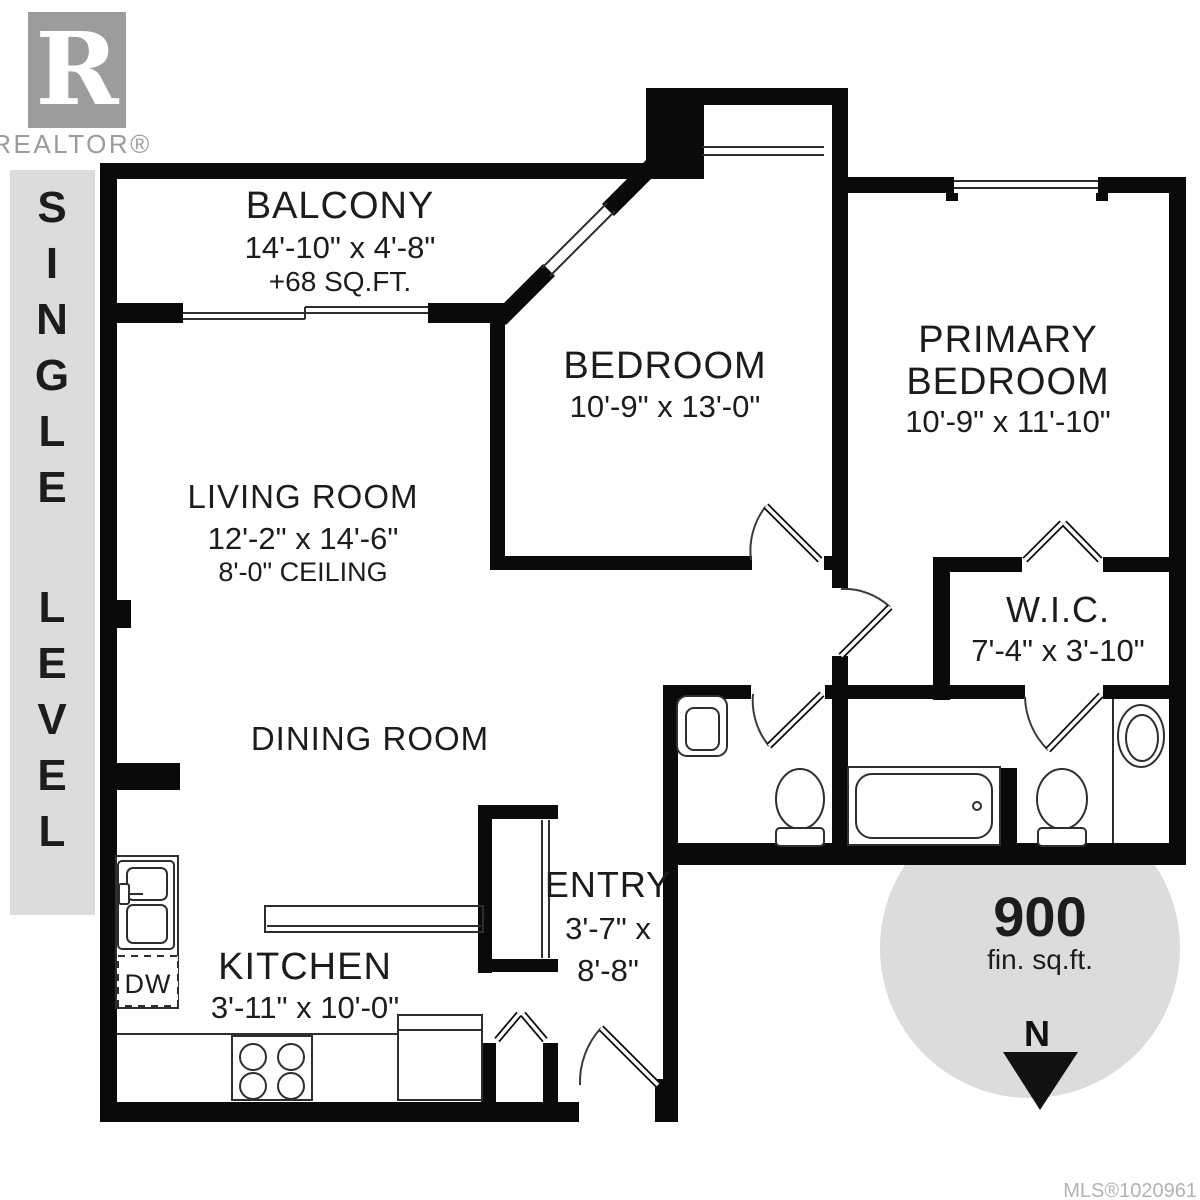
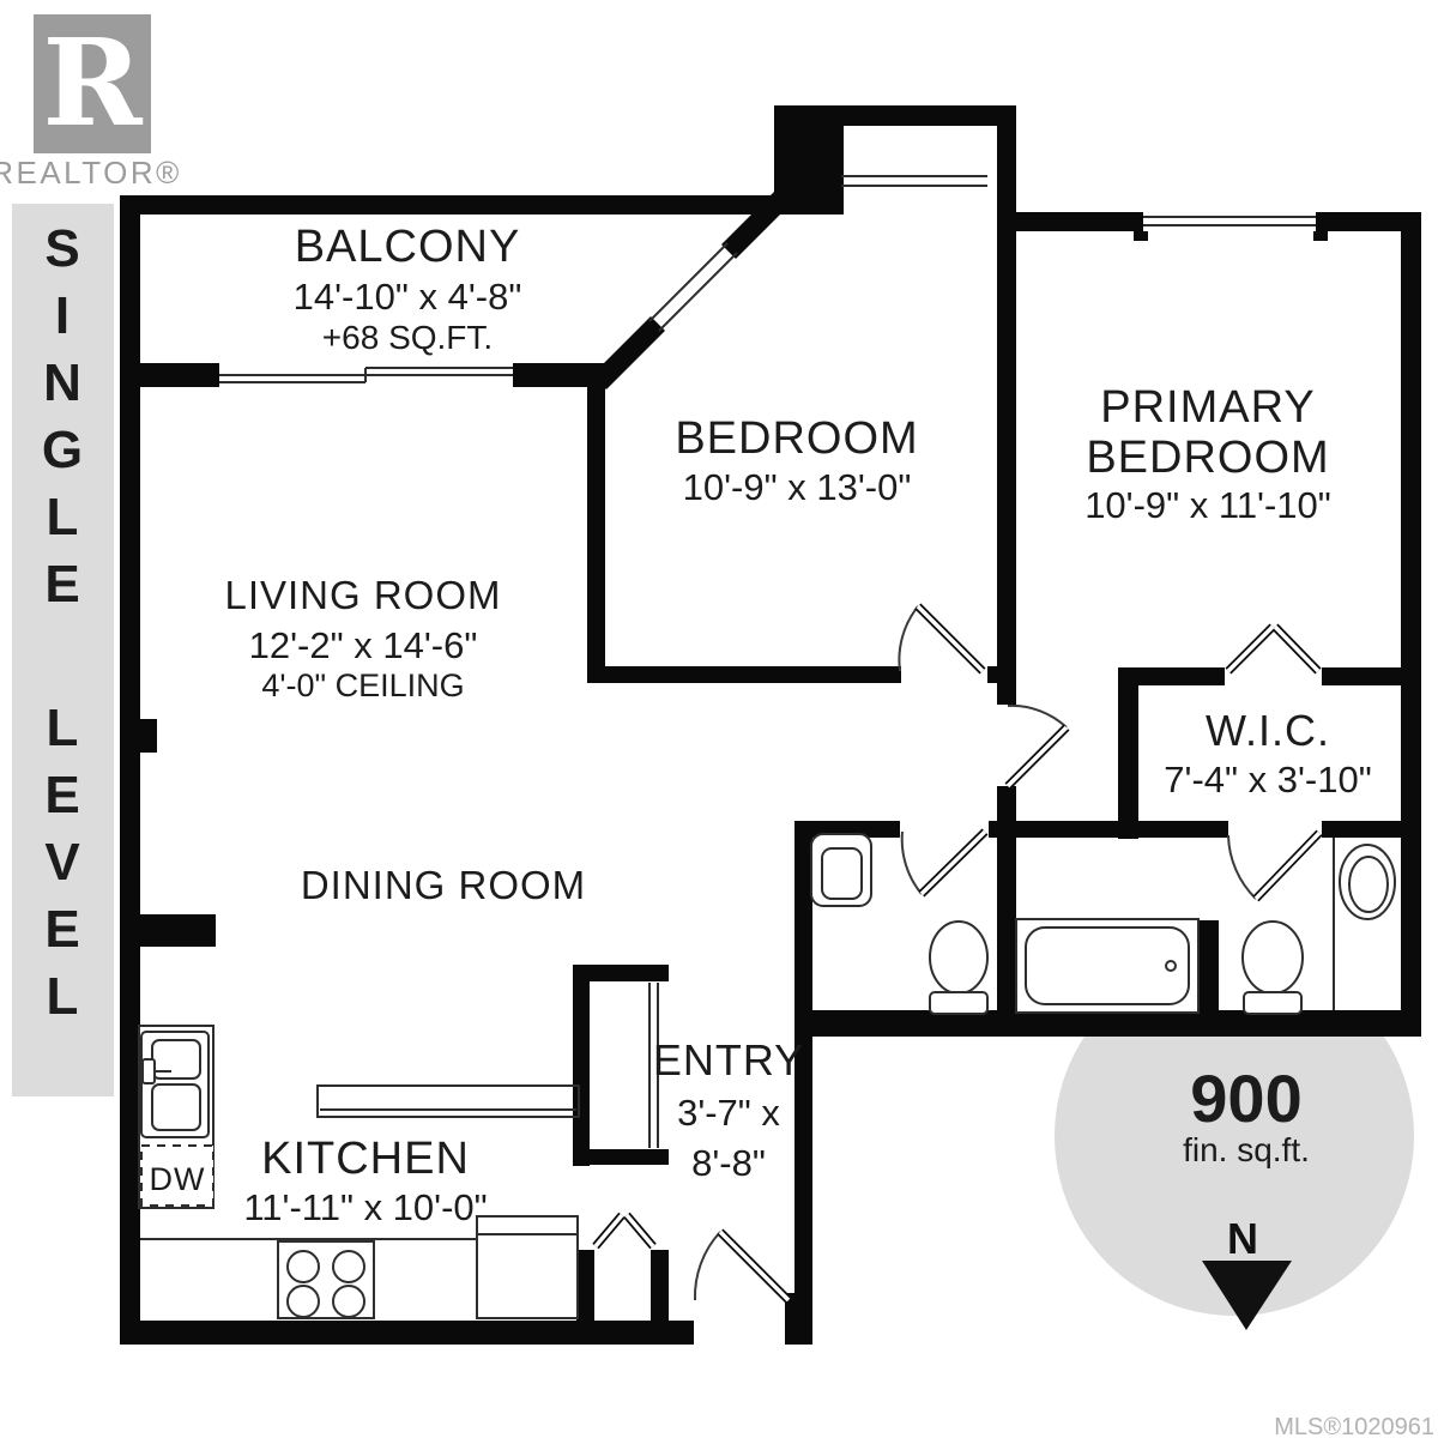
  900
  fin. sq.ft.
  N
  BALCONY
  14'-10" x 4'-8"
  +68 SQ.FT.
  BEDROOM
  10'-9" x 13'-0"
  PRIMARY
  BEDROOM
  10'-9" x 11'-10"
  LIVING ROOM
  12'-2" x 14'-6"
- 8'-0" CEILING
+ 4'-0" CEILING
  DINING ROOM
  W.I.C.
  7'-4" x 3'-10"
  KITCHEN
- 3'-11" x 10'-0"
+ 11'-11" x 10'-0"
  ENTRY
  3'-7" x
  8'-8"
  DW
  S
  I
  N
  G
  L
  E
  L
  E
  V
  E
  L
  R
  REALTOR®
  MLS®1020961
